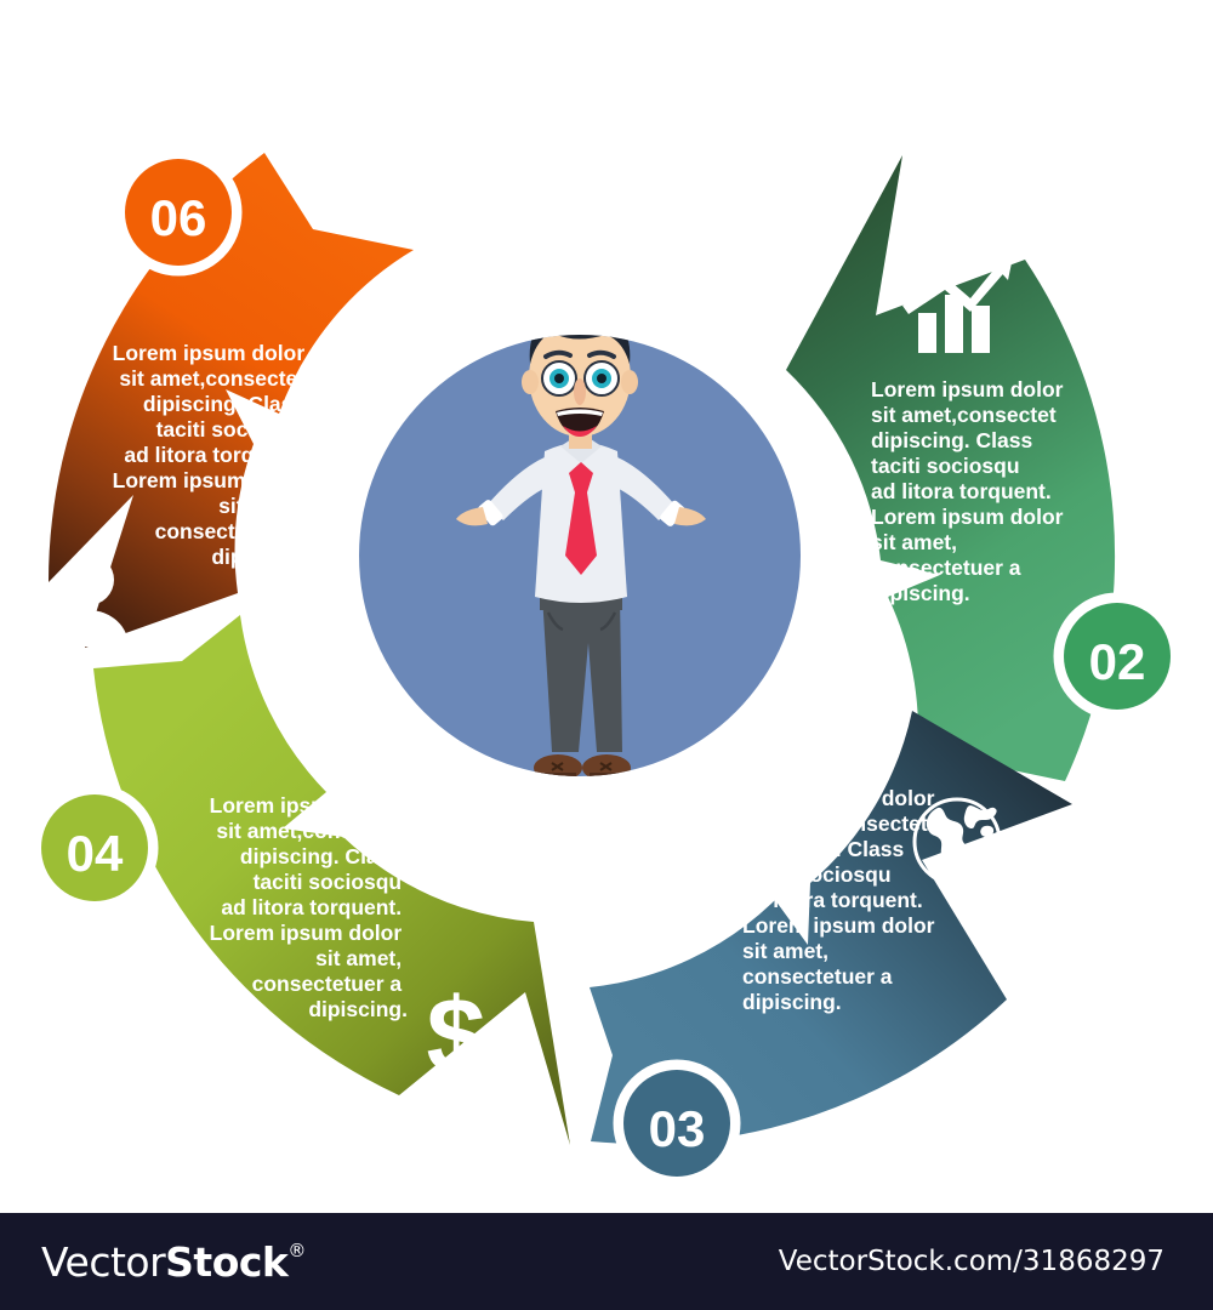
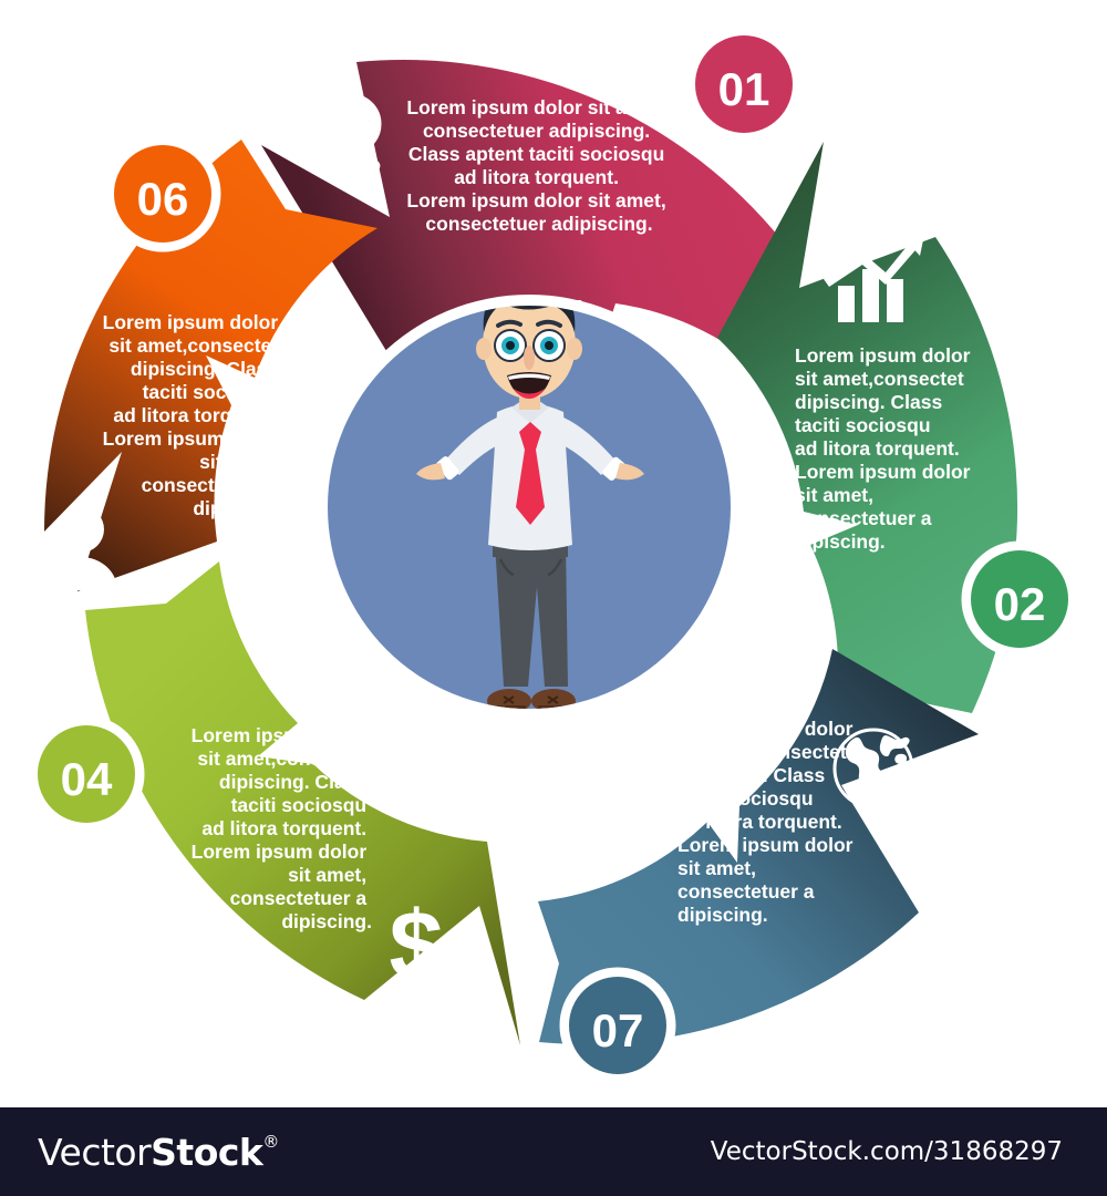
+ Lorem ipsum dolor sit amet, consectetuer adipiscing. Class aptent taciti sociosqu ad litora torquent. Lorem ipsum dolor sit amet, consectetuer adipiscing.
+ 01
  Lorem ipsum dolor sit amet,consectet dipiscing. Class taciti sociosqu ad litora torquent. Lorem ipsum dolor sit amet, consectetuer a dipiscing.
  02
  Lorem ipsum dolor sit amet,consectet dipiscing. Class taciti sociosqu ad litora torquent. Lorem ipsum dolor sit amet, consectetuer a dipiscing.
- 03
+ 07
  $
  Lorem ipsum dolor sit amet,consectet dipiscing. Class taciti sociosqu ad litora torquent. Lorem ipsum dolor sit amet, consectetuer a dipiscing.
  04
  Lorem ipsum dolor sit amet,consectet dipiscing. Class taciti sociosqu ad litora torquent. Lorem ipsum dolor sit amet, consectetuer a dipiscing.
  06
  Vector
  Stock
  ®
  VectorStock.com/31868297
